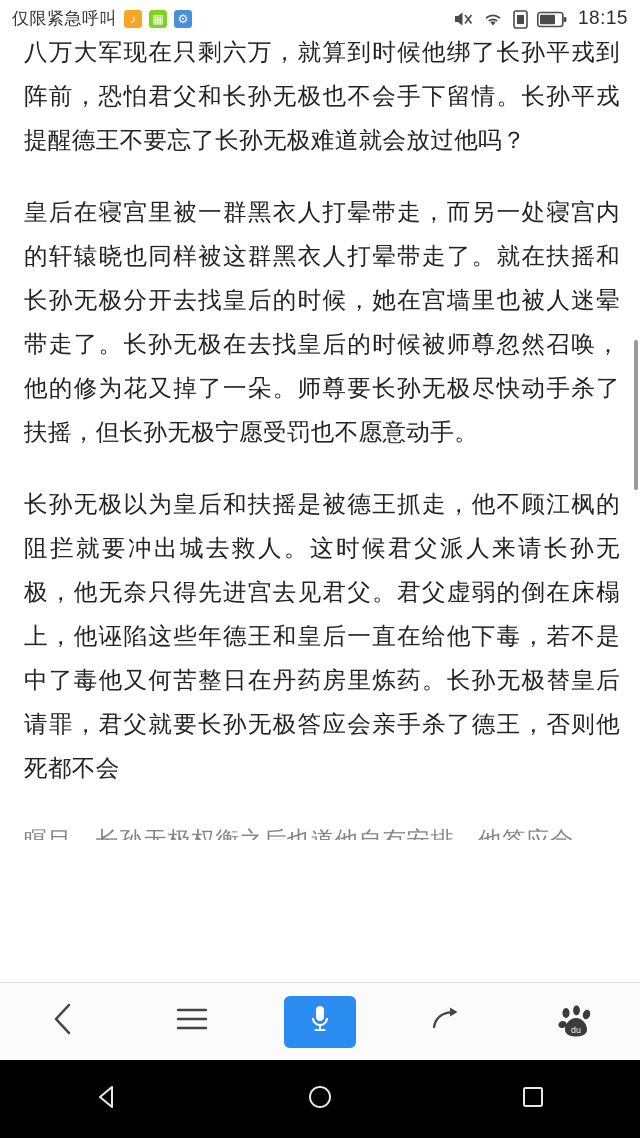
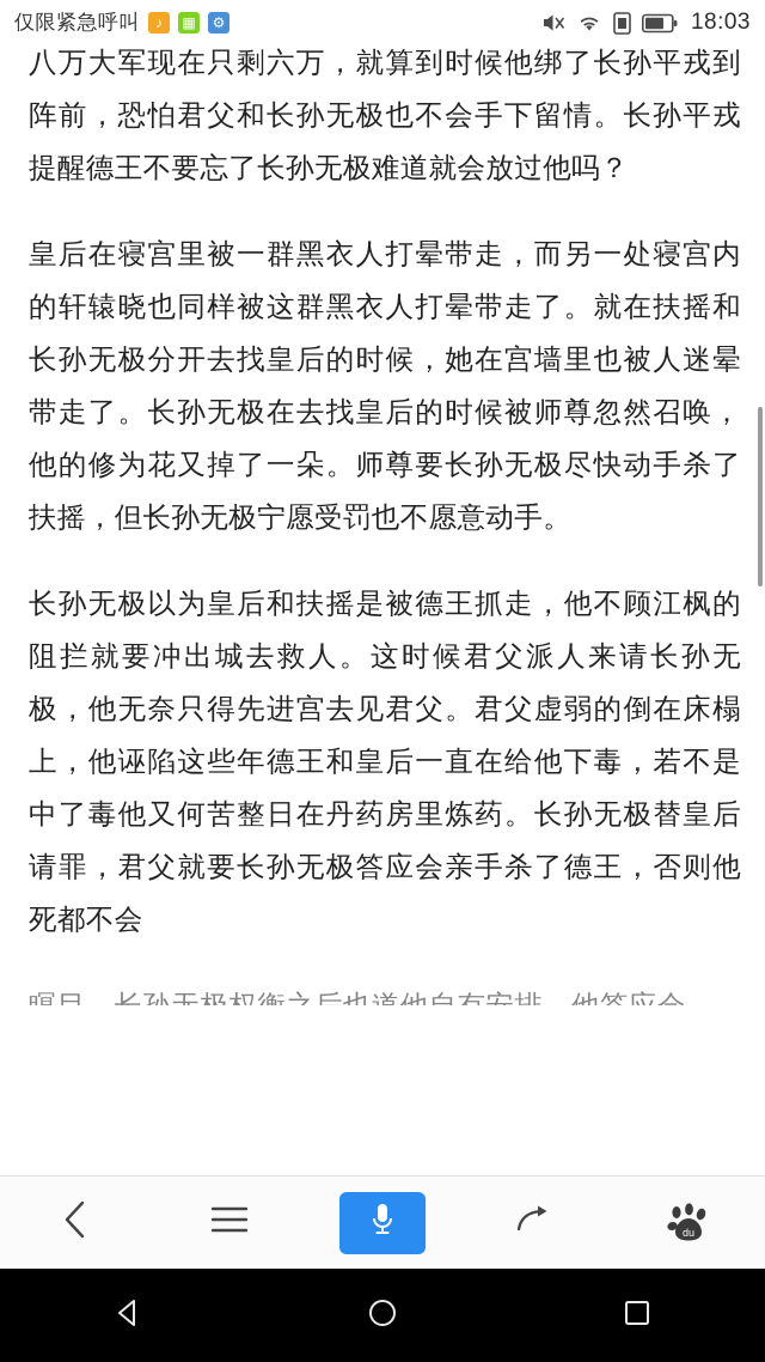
  仅限紧急呼叫
  ♪
  ▦
  ⚙
- 18:15
+ 18:03
  八万大军现在只剩六万，就算到时候他绑了长孙平戎到阵前，恐怕君父和长孙无极也不会手下留情。长孙平戎提醒德王不要忘了长孙无极难道就会放过他吗？
  皇后在寝宫里被一群黑衣人打晕带走，而另一处寝宫内的轩辕晓也同样被这群黑衣人打晕带走了。就在扶摇和长孙无极分开去找皇后的时候，她在宫墙里也被人迷晕带走了。长孙无极在去找皇后的时候被师尊忽然召唤，他的修为花又掉了一朵。师尊要长孙无极尽快动手杀了扶摇，但长孙无极宁愿受罚也不愿意动手。
  长孙无极以为皇后和扶摇是被德王抓走，他不顾江枫的阻拦就要冲出城去救人。这时候君父派人来请长孙无极，他无奈只得先进宫去见君父。君父虚弱的倒在床榻上，他诬陷这些年德王和皇后一直在给他下毒，若不是中了毒他又何苦整日在丹药房里炼药。长孙无极替皇后请罪，君父就要长孙无极答应会亲手杀了德王，否则他死都不会
  du
